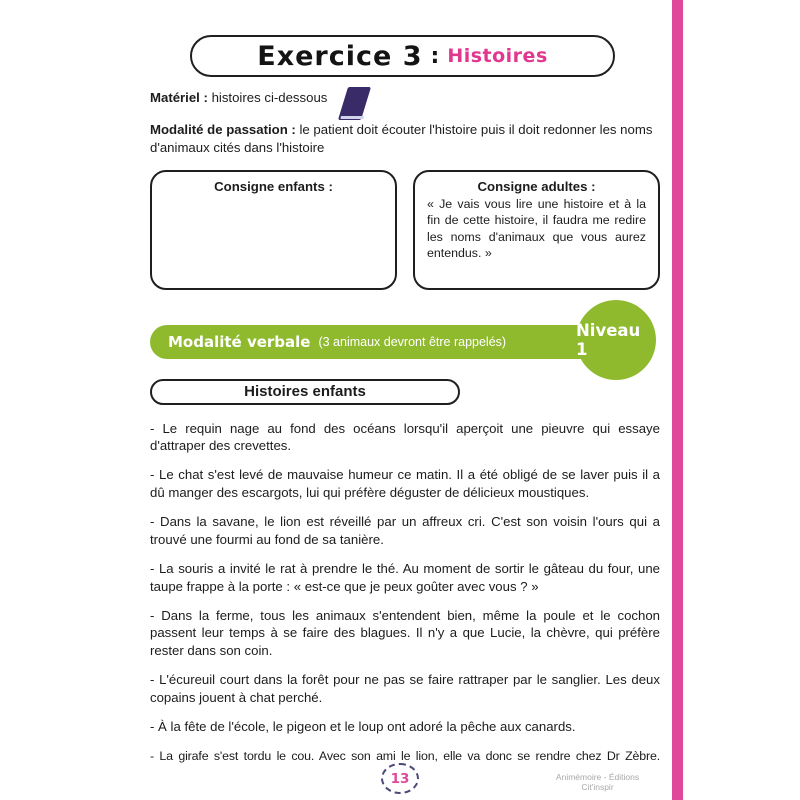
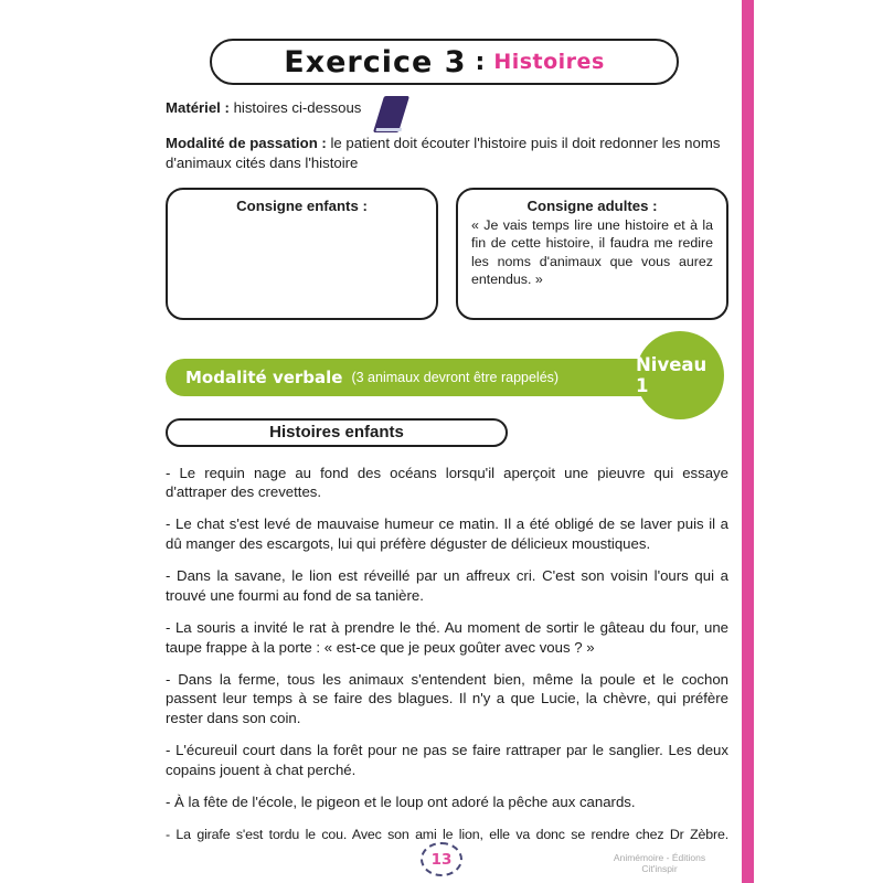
  Exercice 3
  :
  Histoires
  Matériel : histoires ci-dessous
  Modalité de passation : le patient doit écouter l'histoire puis il doit redonner les noms d'animaux cités dans l'histoire
  Consigne enfants :
  Consigne adultes :
- « Je vais vous lire une histoire et à la fin de cette histoire, il faudra me redire les noms d'animaux que vous aurez entendus. »
+ « Je vais temps lire une histoire et à la fin de cette histoire, il faudra me redire les noms d'animaux que vous aurez entendus. »
  Modalité verbale
  (3 animaux devront être rappelés)
  Niveau 1
  Histoires enfants
  - Le requin nage au fond des océans lorsqu'il aperçoit une pieuvre qui essaye d'attraper des crevettes.
  - Le chat s'est levé de mauvaise humeur ce matin. Il a été obligé de se laver puis il a dû manger des escargots, lui qui préfère déguster de délicieux moustiques.
  - Dans la savane, le lion est réveillé par un affreux cri. C'est son voisin l'ours qui a trouvé une fourmi au fond de sa tanière.
  - La souris a invité le rat à prendre le thé. Au moment de sortir le gâteau du four, une taupe frappe à la porte : « est-ce que je peux goûter avec vous ? »
  - Dans la ferme, tous les animaux s'entendent bien, même la poule et le cochon passent leur temps à se faire des blagues. Il n'y a que Lucie, la chèvre, qui préfère rester dans son coin.
  - L'écureuil court dans la forêt pour ne pas se faire rattraper par le sanglier. Les deux copains jouent à chat perché.
  - À la fête de l'école, le pigeon et le loup ont adoré la pêche aux canards.
  - La girafe s'est tordu le cou. Avec son ami le lion, elle va donc se rendre chez Dr Zèbre.
  13
  Animémoire - Éditions Cit'inspir
